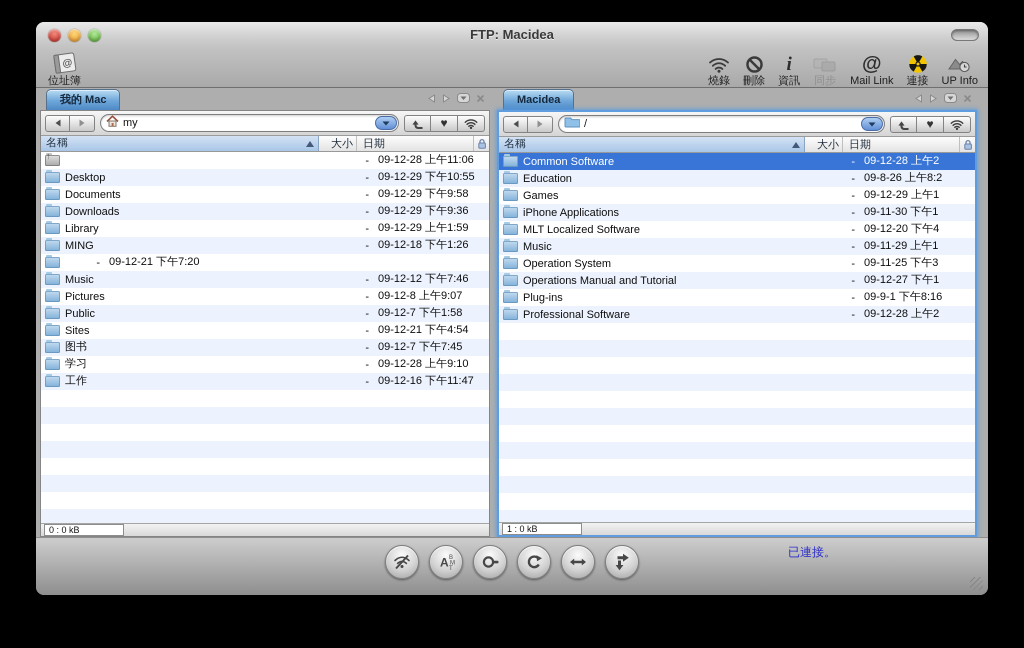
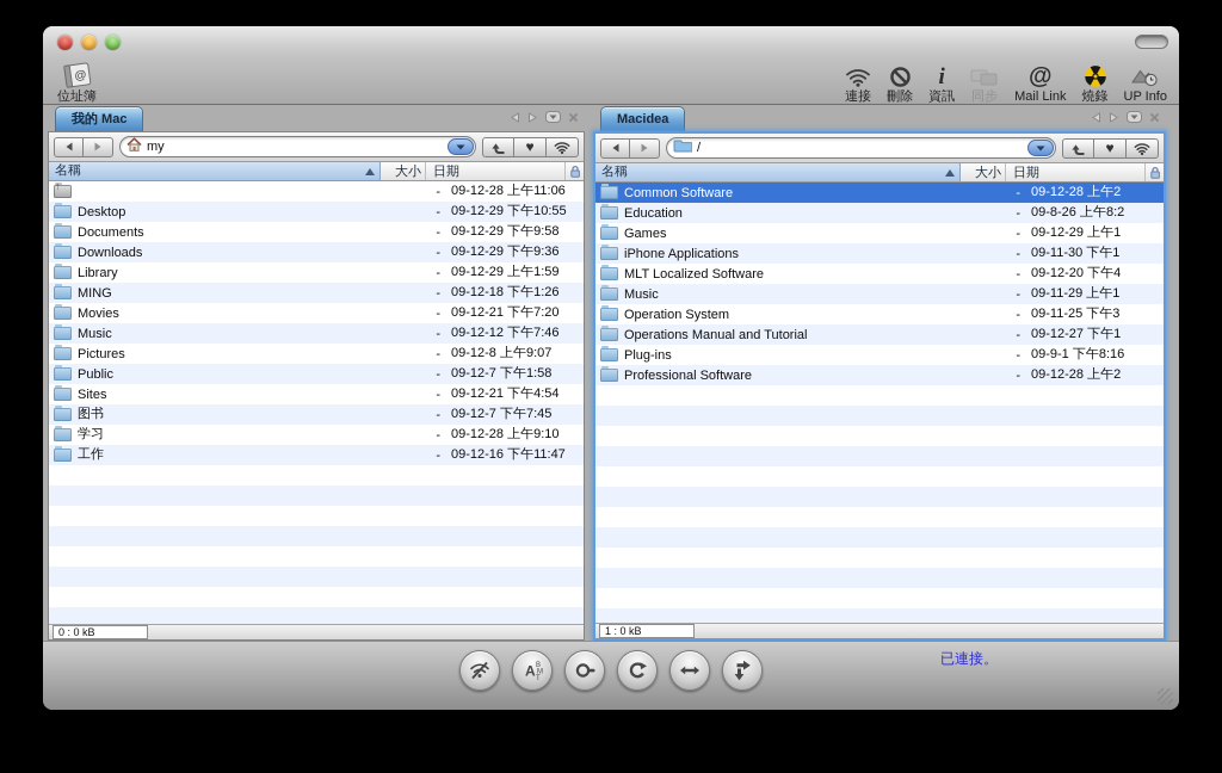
- FTP: Macidea
  位址簿
- 燒錄
+ 連接
  刪除
  i
  資訊
  同步
  @
  Mail Link
- 連接
+ 燒錄
  UP Info
  我的 Mac
  my
  ♥
  名稱
  大小
  日期
  -
  09-12-28 上午11:06
  Desktop
  -
  09-12-29 下午10:55
  Documents
  -
  09-12-29 下午9:58
  Downloads
  -
  09-12-29 下午9:36
  Library
  -
  09-12-29 上午1:59
  MING
  -
  09-12-18 下午1:26
+ Movies
  -
  09-12-21 下午7:20
  Music
  -
  09-12-12 下午7:46
  Pictures
  -
  09-12-8 上午9:07
  Public
  -
  09-12-7 下午1:58
  Sites
  -
  09-12-21 下午4:54
  图书
  -
  09-12-7 下午7:45
  学习
  -
  09-12-28 上午9:10
  工作
  -
  09-12-16 下午11:47
  0 : 0 kB
  Macidea
  /
  ♥
  名稱
  大小
  日期
  Common Software
  -
  09-12-28 上午2
  Education
  -
  09-8-26 上午8:2
  Games
  -
  09-12-29 上午1
  iPhone Applications
  -
  09-11-30 下午1
  MLT Localized Software
  -
  09-12-20 下午4
  Music
  -
  09-11-29 上午1
  Operation System
  -
  09-11-25 下午3
  Operations Manual and Tutorial
  -
  09-12-27 下午1
  Plug-ins
  -
  09-9-1 下午8:16
  Professional Software
  -
  09-12-28 上午2
  1 : 0 kB
  A
  已連接。
